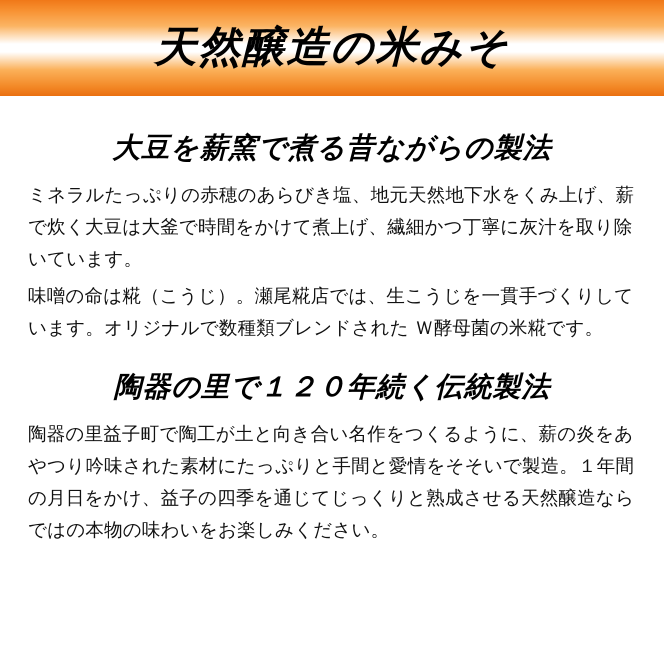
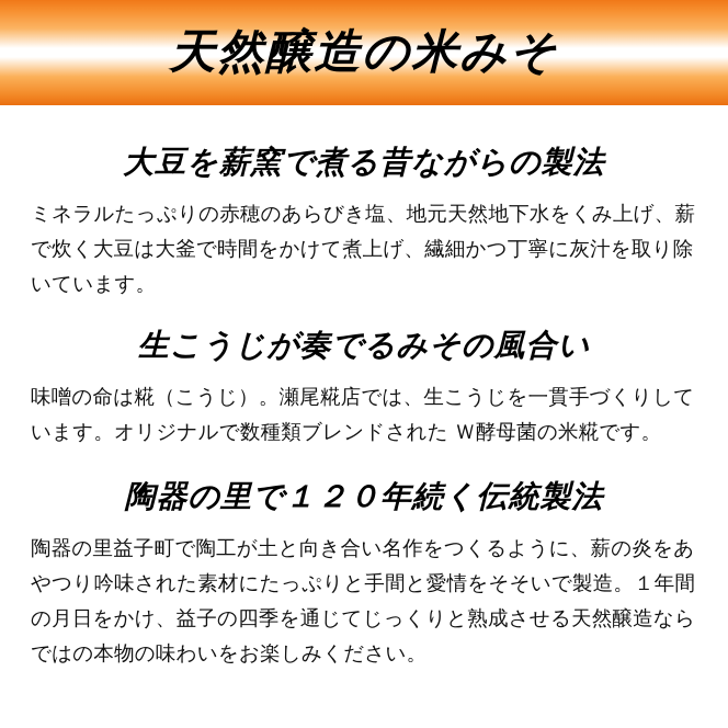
  天然醸造の米みそ
  大豆を薪窯で煮る昔ながらの製法
  ミネラルたっぷりの赤穂のあらびき塩、地元天然地下水をくみ上げ、薪で炊く大豆は大釜で時間をかけて煮上げ、繊細かつ丁寧に灰汁を取り除いています。
+ 生こうじが奏でるみその風合い
  味噌の命は糀（こうじ）。瀬尾糀店では、生こうじを一貫手づくりしています。オリジナルで数種類ブレンドされた Ｗ酵母菌の米糀です。
  陶器の里で１２０年続く伝統製法
  陶器の里益子町で陶工が土と向き合い名作をつくるように、薪の炎をあやつり吟味された素材にたっぷりと手間と愛情をそそいで製造。１年間の月日をかけ、益子の四季を通じてじっくりと熟成させる天然醸造ならではの本物の味わいをお楽しみください。
